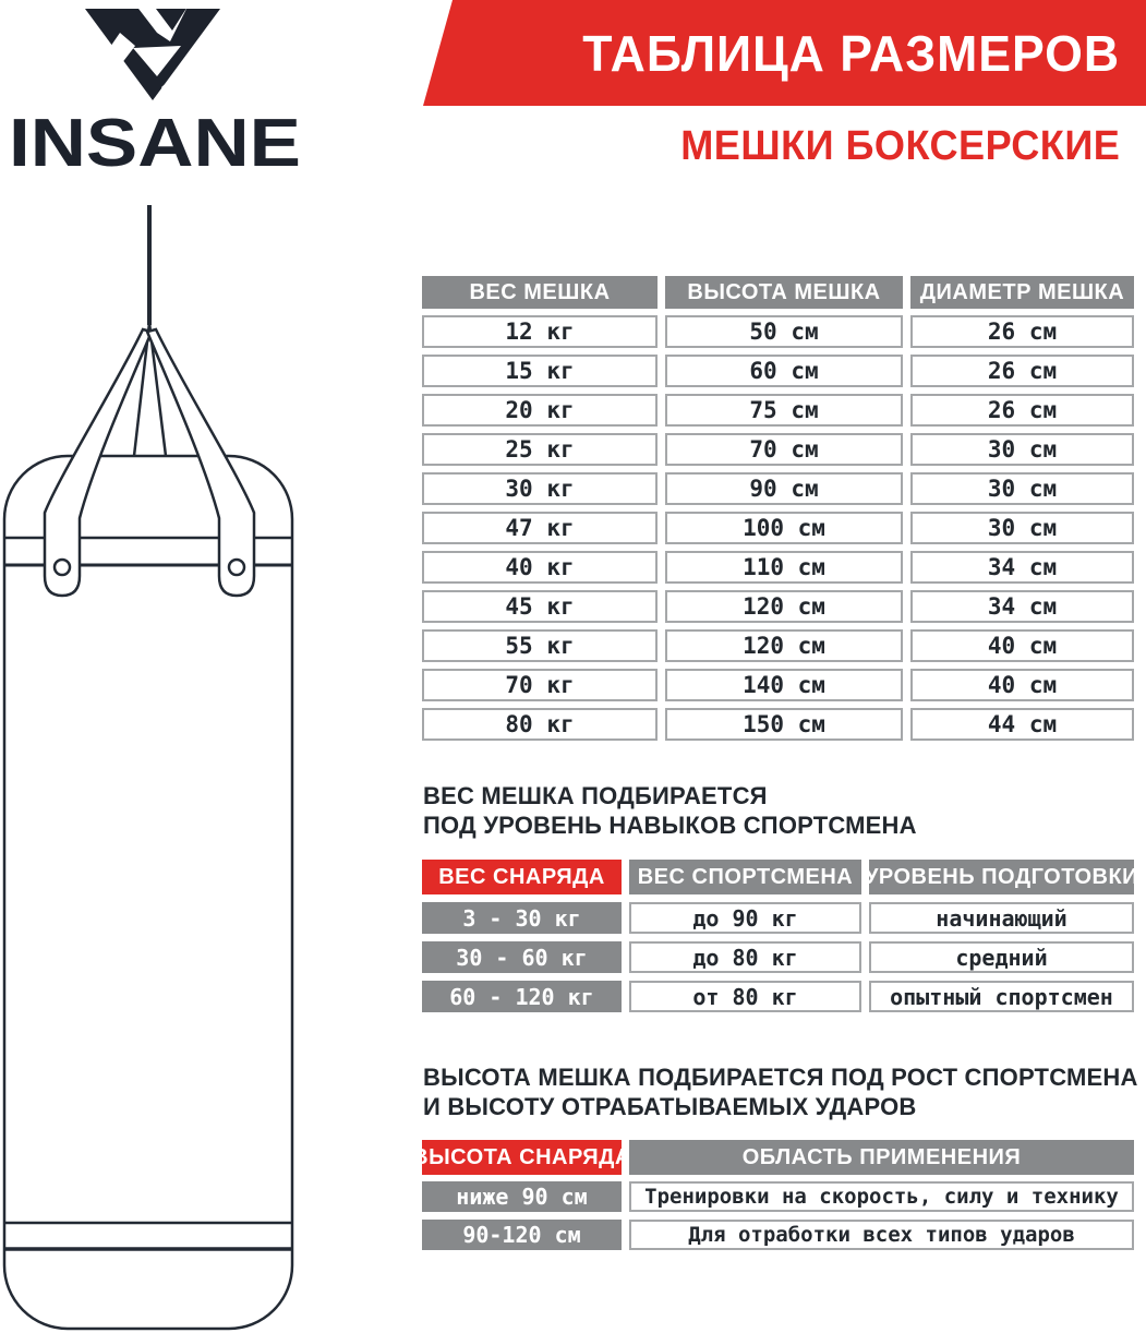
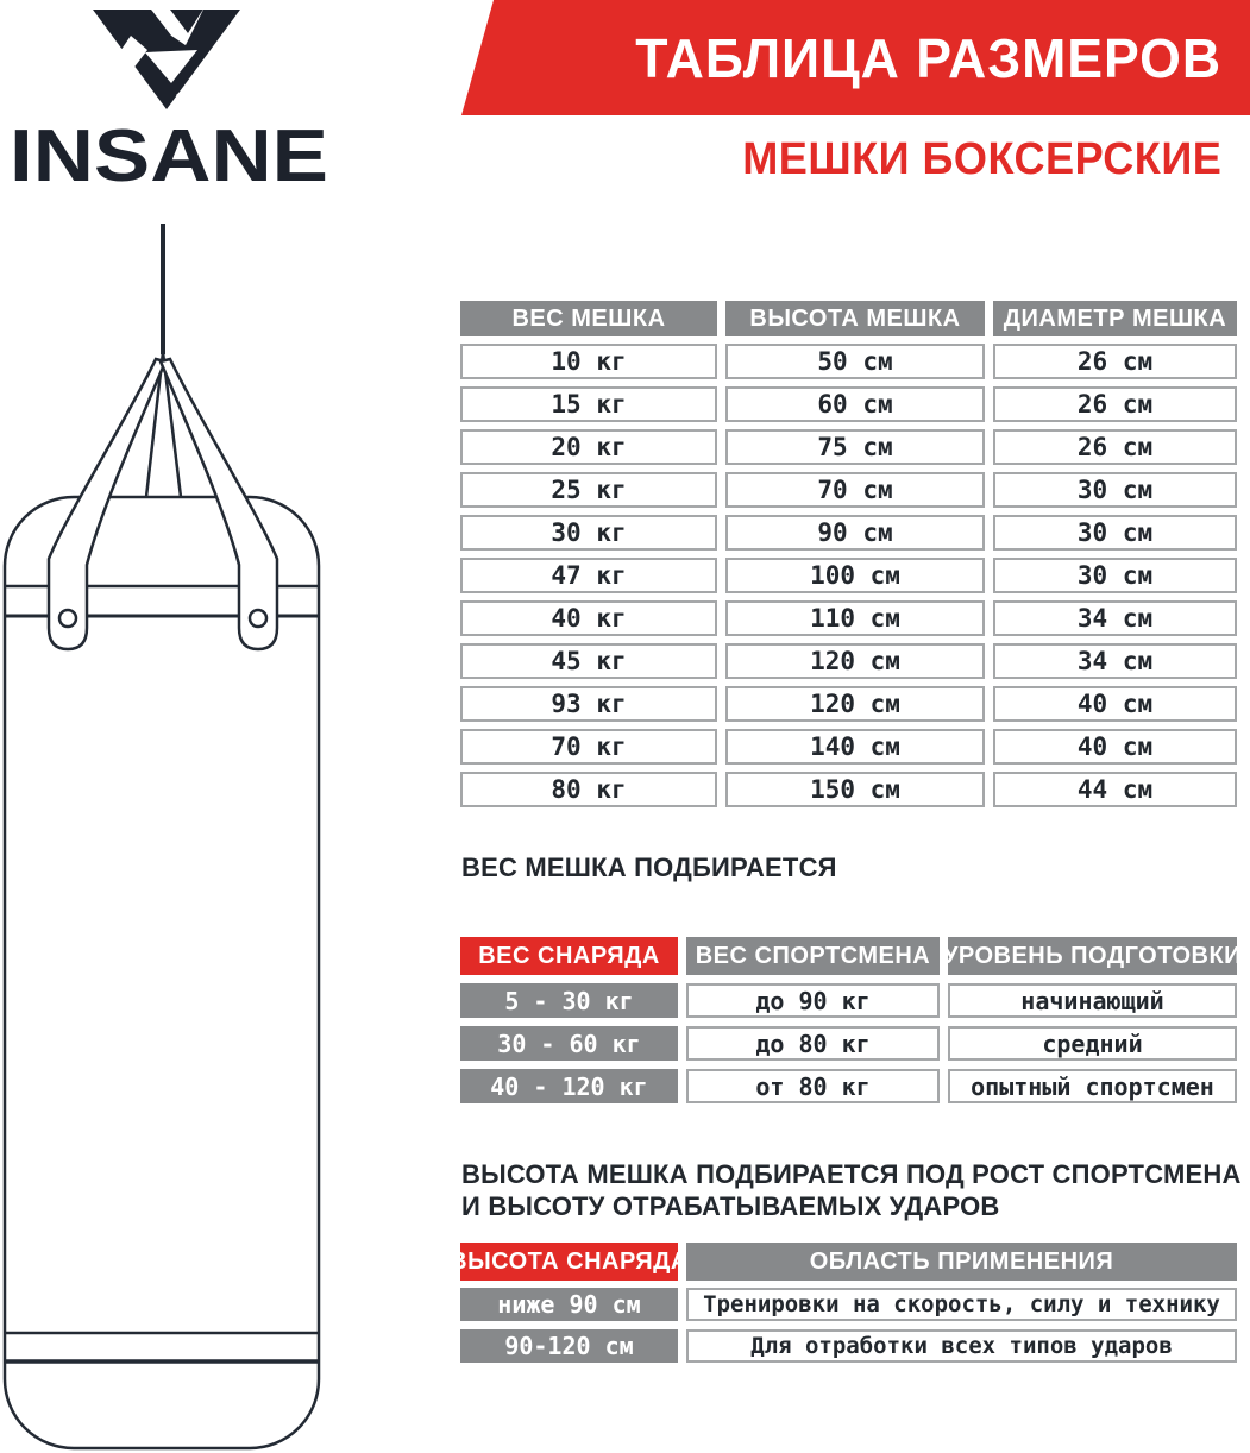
  INSANE
  ТАБЛИЦА РАЗМЕРОВ
  МЕШКИ БОКСЕРСКИЕ
  ВЕС МЕШКА
  ВЫСОТА МЕШКА
  ДИАМЕТР МЕШКА
- 12 кг
+ 10 кг
  50 см
  26 см
  15 кг
  60 см
  26 см
  20 кг
  75 см
  26 см
  25 кг
  70 см
  30 см
  30 кг
  90 см
  30 см
  47 кг
  100 см
  30 см
  40 кг
  110 см
  34 см
  45 кг
  120 см
  34 см
- 55 кг
+ 93 кг
  120 см
  40 см
  70 кг
  140 см
  40 см
  80 кг
  150 см
  44 см
  ВЕС МЕШКА ПОДБИРАЕТСЯ
- ПОД УРОВЕНЬ НАВЫКОВ СПОРТСМЕНА
  ВЕС СНАРЯДА
  ВЕС СПОРТСМЕНА
  УРОВЕНЬ ПОДГОТОВКИ
- 3 - 30 кг
+ 5 - 30 кг
  до 90 кг
  начинающий
  30 - 60 кг
  до 80 кг
  средний
- 60 - 120 кг
+ 40 - 120 кг
  от 80 кг
  опытный спортсмен
  ВЫСОТА МЕШКА ПОДБИРАЕТСЯ ПОД РОСТ СПОРТСМЕНА
  И ВЫСОТУ ОТРАБАТЫВАЕМЫХ УДАРОВ
  ВЫСОТА СНАРЯДА
  ОБЛАСТЬ ПРИМЕНЕНИЯ
  ниже 90 см
  Тренировки на скорость, силу и технику
  90-120 см
  Для отработки всех типов ударов
